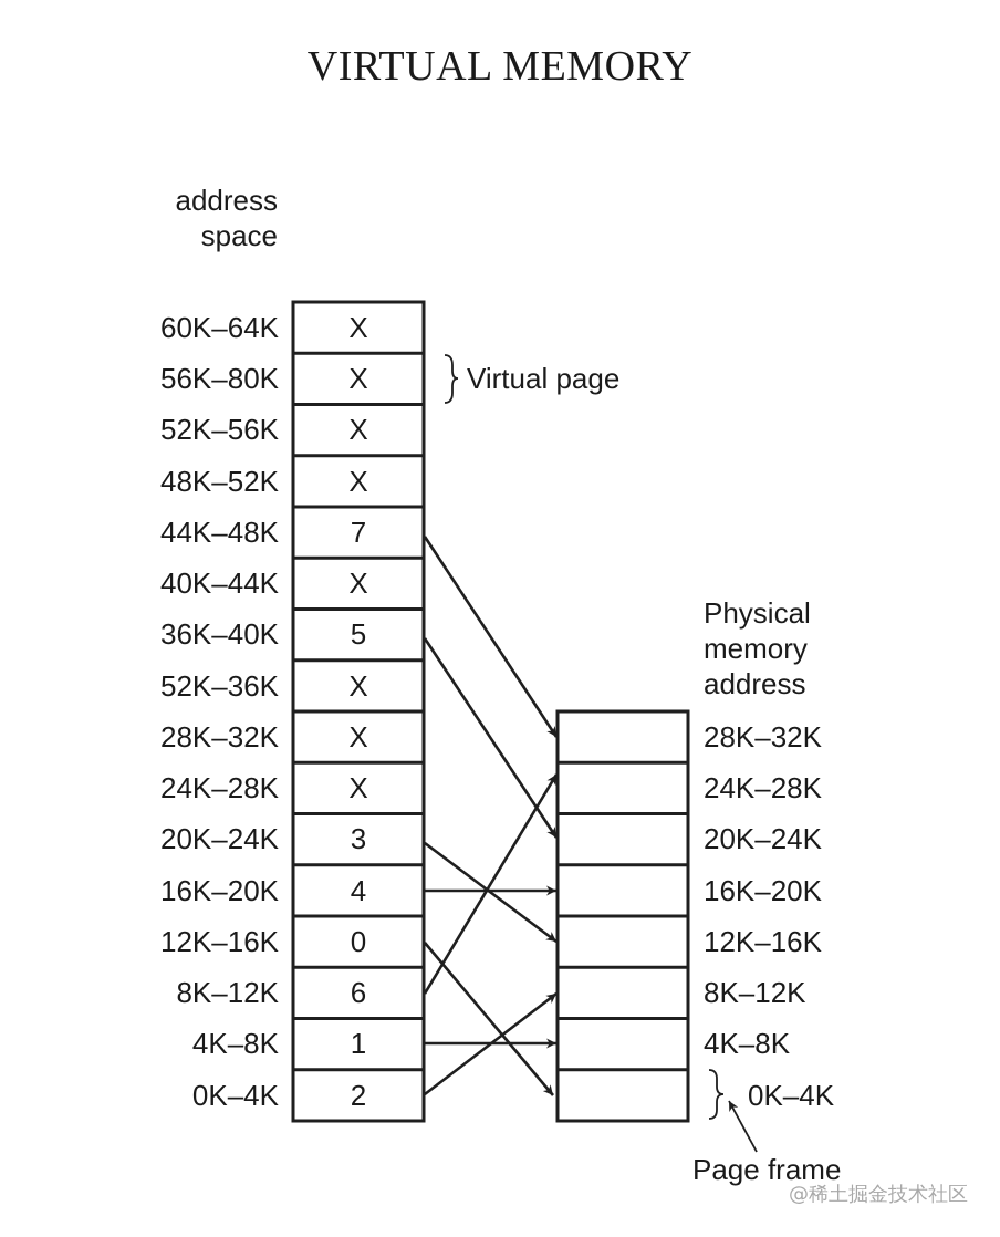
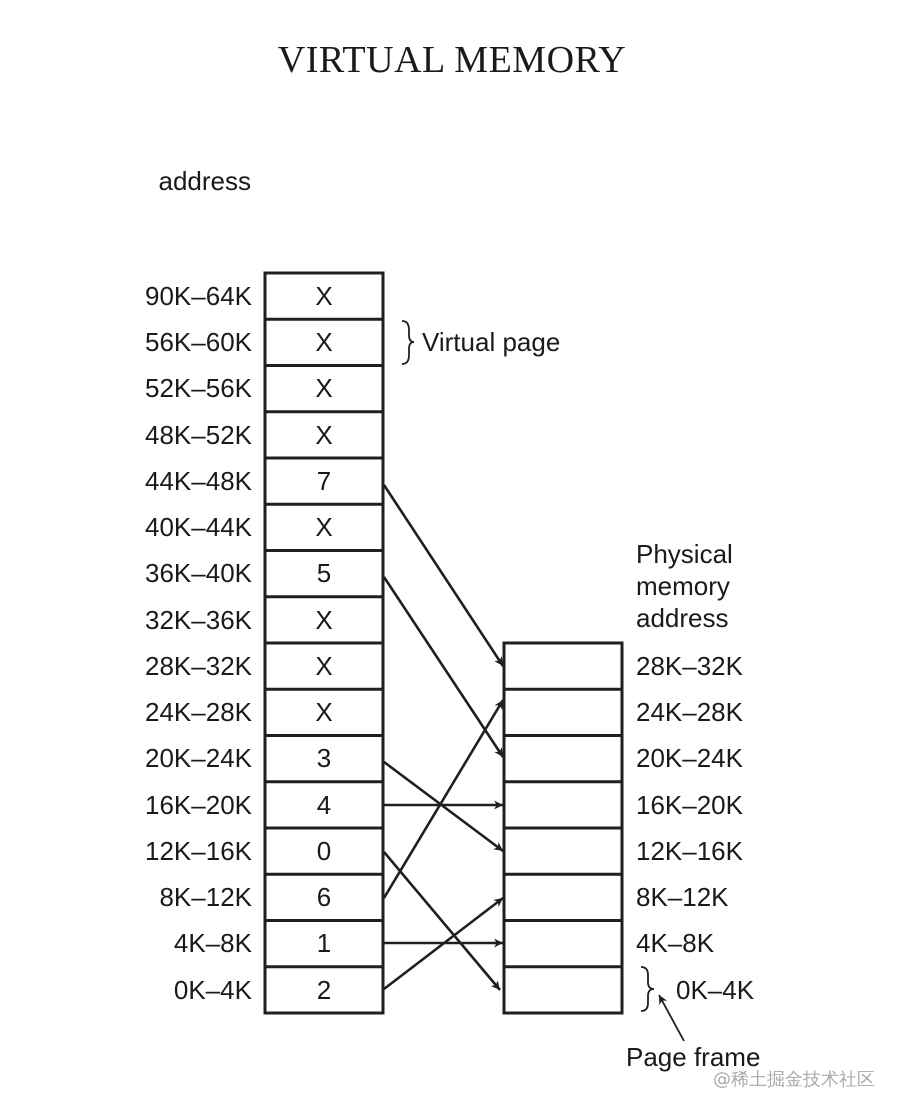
  VIRTUAL MEMORY
  address
- space
  Physical
  memory
  address
- 60K–64K
+ 90K–64K
- 56K–80K
+ 56K–60K
  52K–56K
  48K–52K
  44K–48K
  40K–44K
  36K–40K
- 52K–36K
+ 32K–36K
  28K–32K
  24K–28K
  20K–24K
  16K–20K
  12K–16K
  8K–12K
  4K–8K
  0K–4K
  X
  X
  X
  X
  7
  X
  5
  X
  X
  X
  3
  4
  0
  6
  1
  2
  28K–32K
  24K–28K
  20K–24K
  16K–20K
  12K–16K
  8K–12K
  4K–8K
  0K–4K
  Virtual page
  Page frame
  @稀土掘金技术社区
